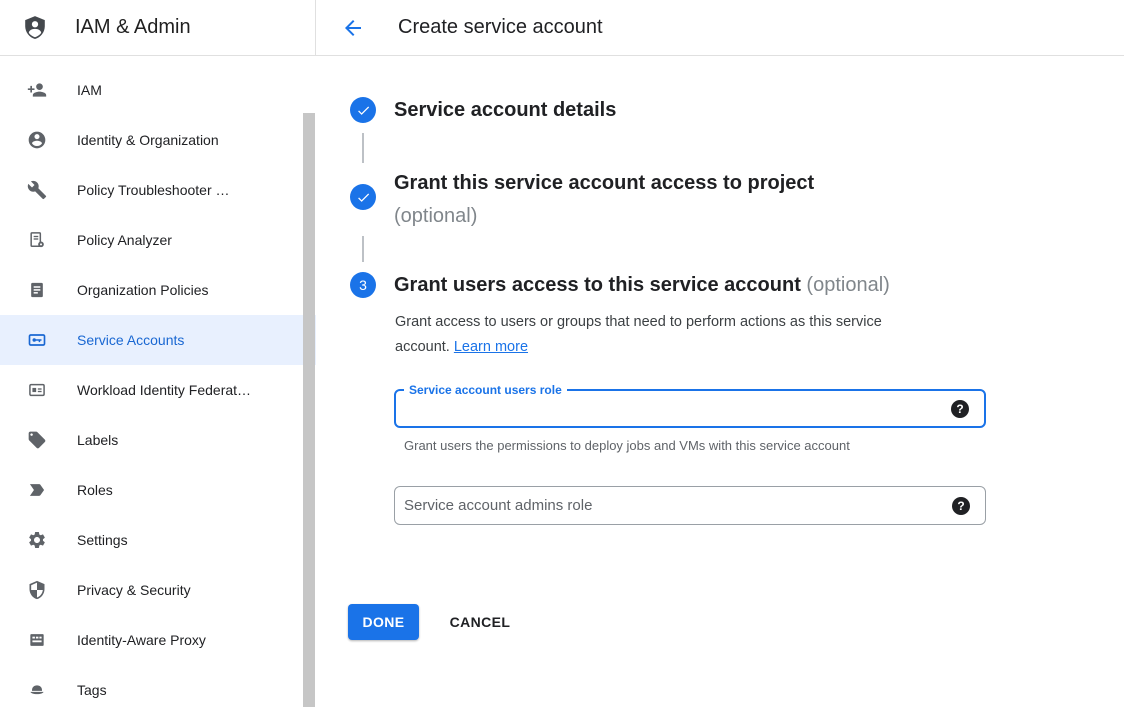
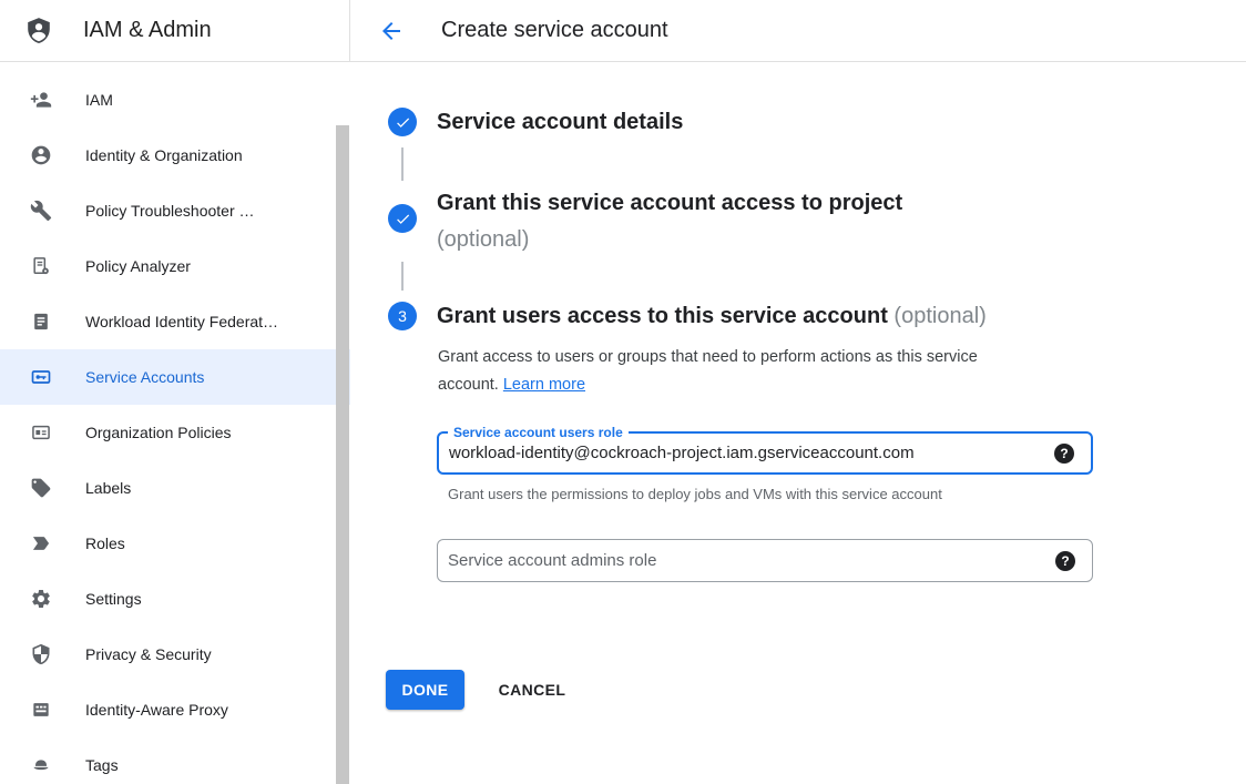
  IAM & Admin
  Create service account
  IAM
  Identity & Organization
  Policy Troubleshooter …
  Policy Analyzer
- Organization Policies
+ Workload Identity Federat…
  Service Accounts
- Workload Identity Federat…
+ Organization Policies
  Labels
  Roles
  Settings
  Privacy & Security
  Identity-Aware Proxy
  Tags
  Service account details
  Grant this service account access to project
  (optional)
  3
  Grant users access to this service account (optional)
  Grant access to users or groups that need to perform actions as this service
  account. Learn more
  Service account users role
+ workload-identity@cockroach-project.iam.gserviceaccount.com
  ?
  Grant users the permissions to deploy jobs and VMs with this service account
  Service account admins role
  ?
  DONE
  CANCEL
